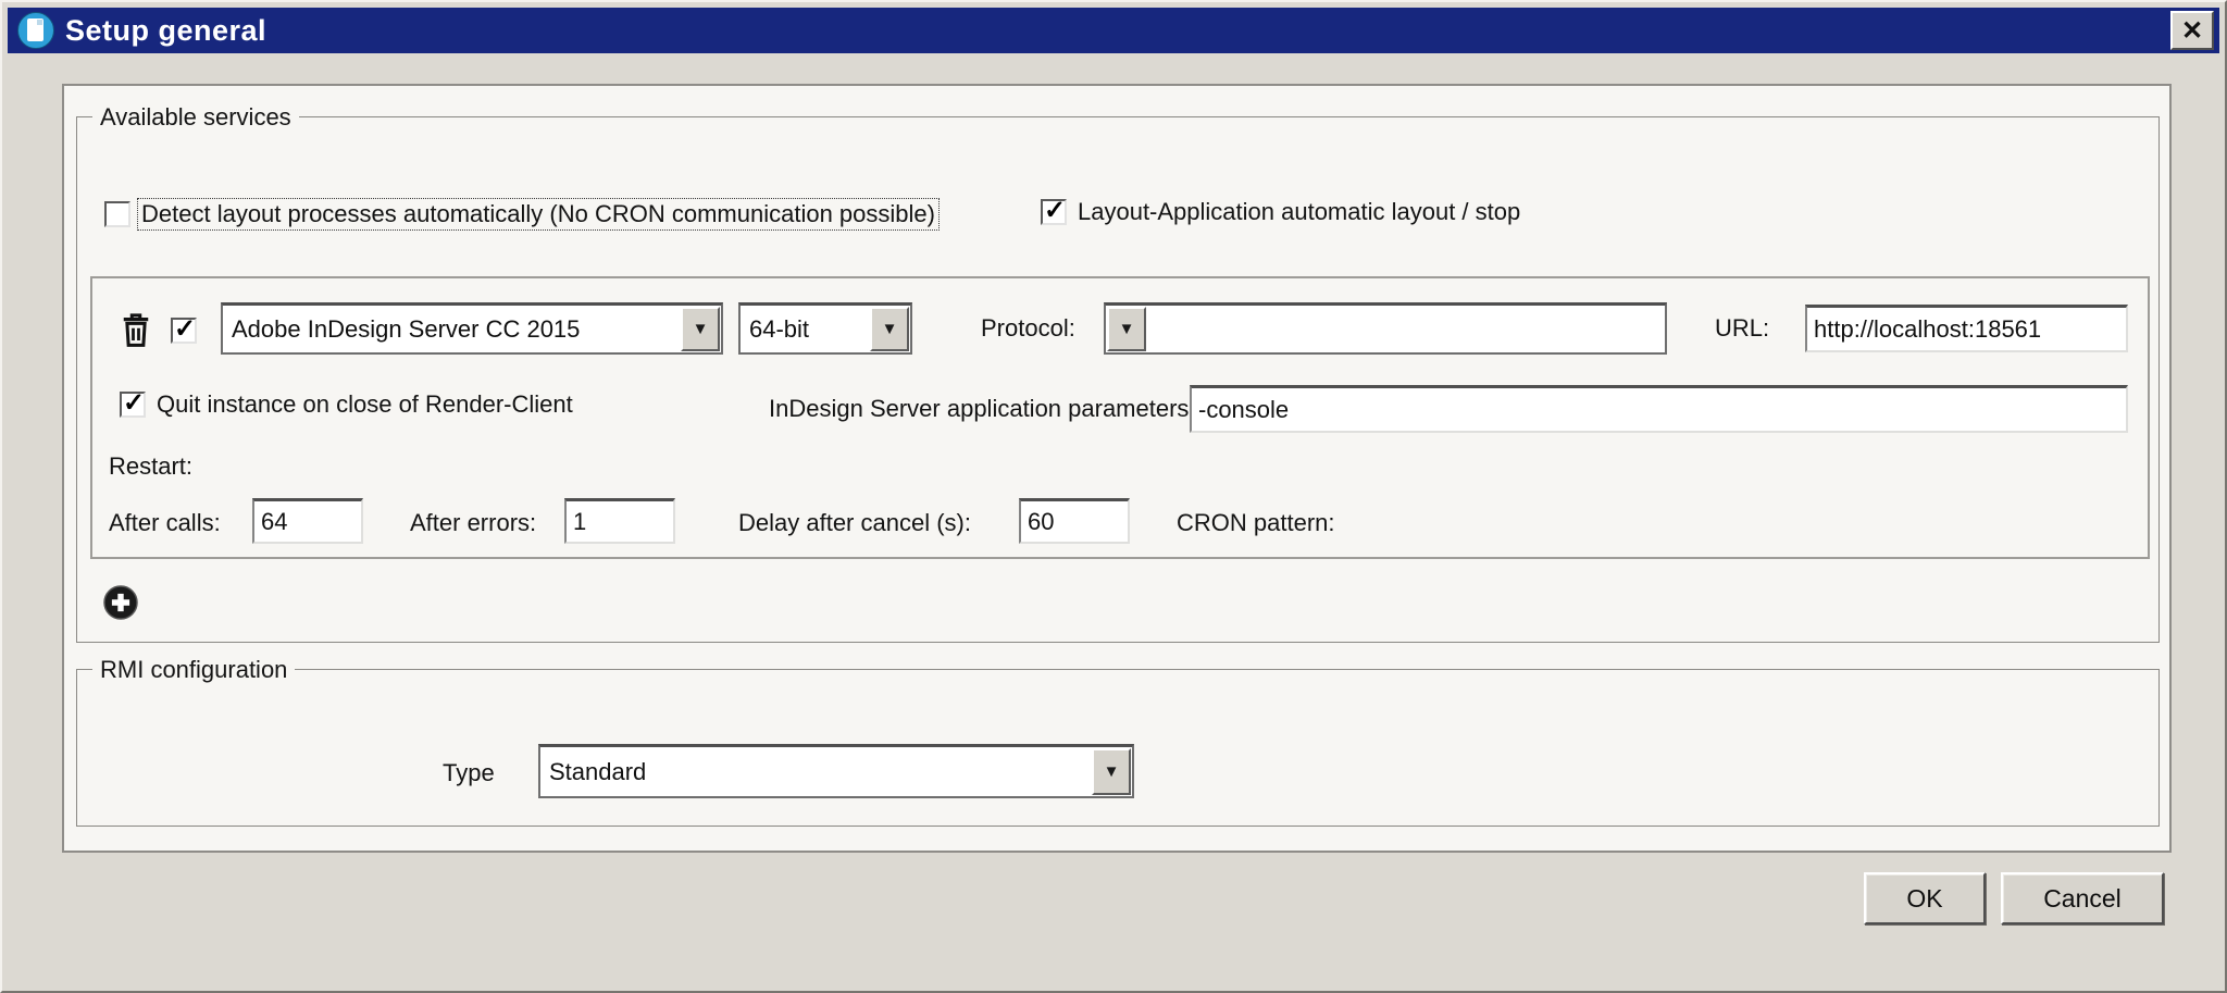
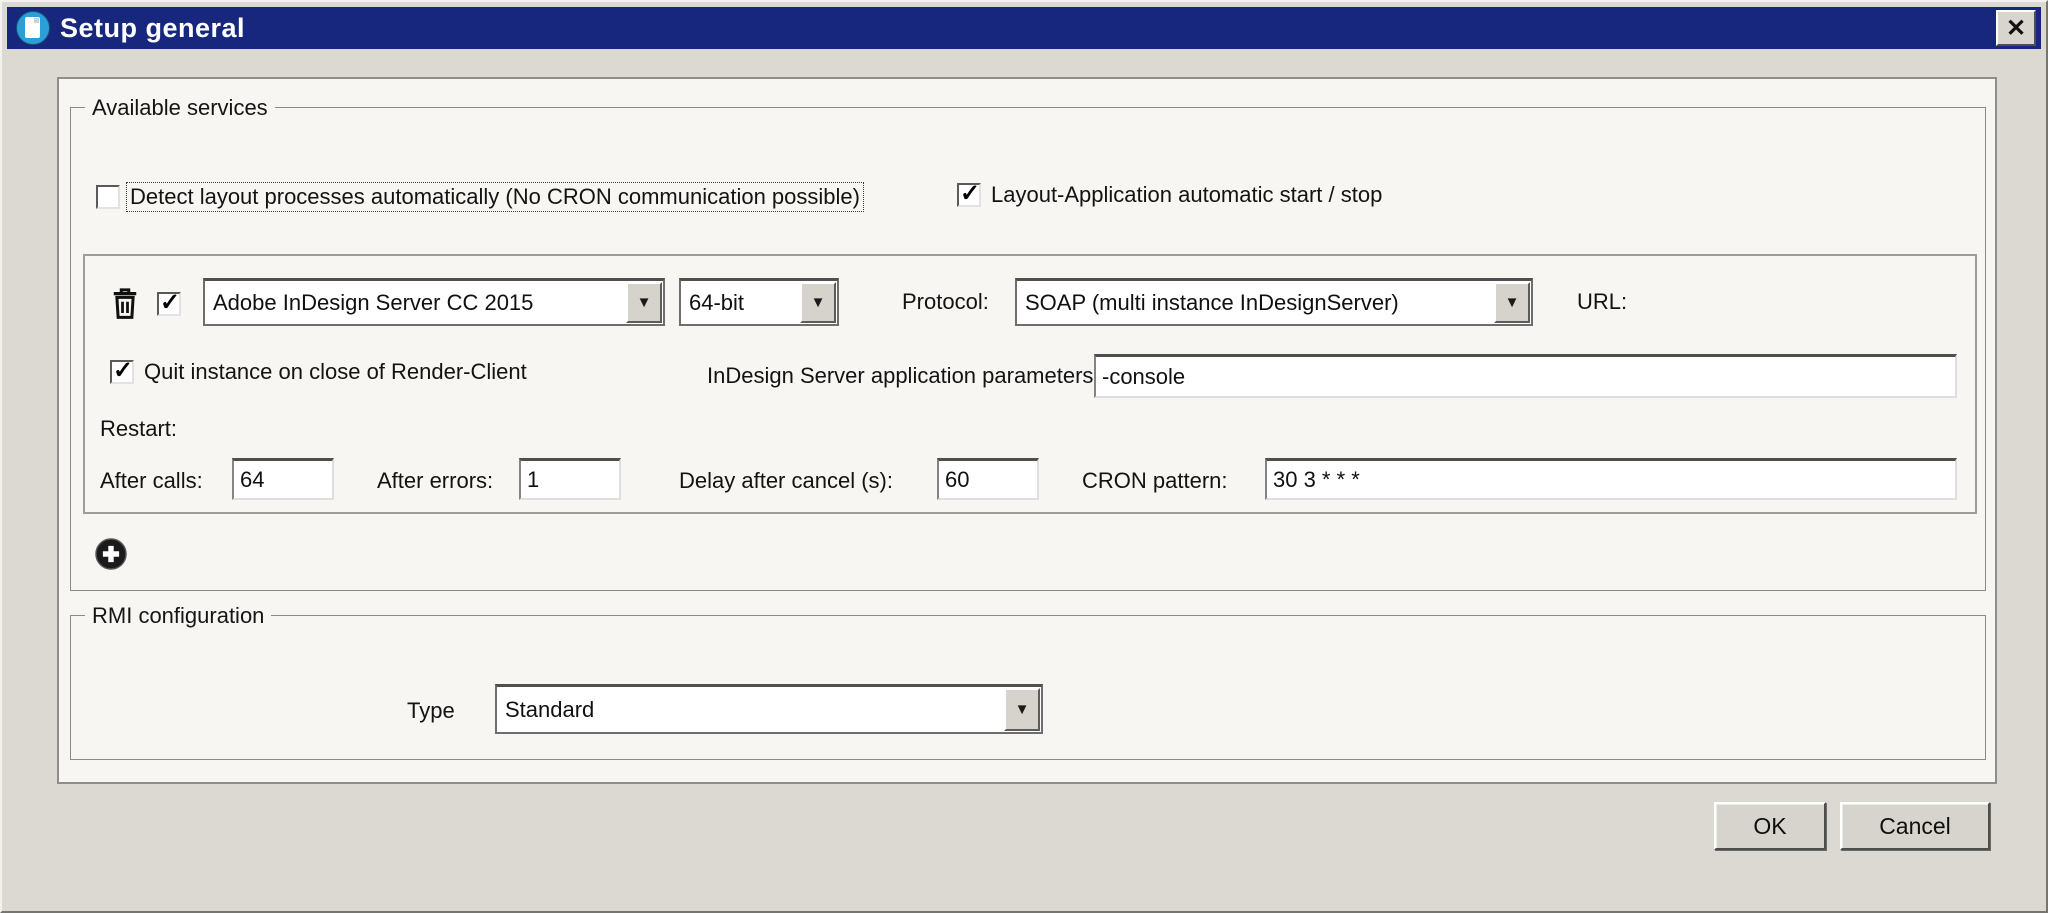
  Setup general
  ✕
  Available services
  Detect layout processes automatically (No CRON communication possible)
  ✓
- Layout-Application automatic layout / stop
+ Layout-Application automatic start / stop
  ✓
  Adobe InDesign Server CC 2015
  ▼
  64-bit
  ▼
  Protocol:
+ SOAP (multi instance InDesignServer)
  ▼
  URL:
- http://localhost:18561
  ✓
  Quit instance on close of Render-Client
  InDesign Server application parameters
  -console
  Restart:
  After calls:
  64
  After errors:
  1
  Delay after cancel (s):
  60
  CRON pattern:
+ 30 3 * * *
  RMI configuration
  Type
  Standard
  ▼
  OK
  Cancel
